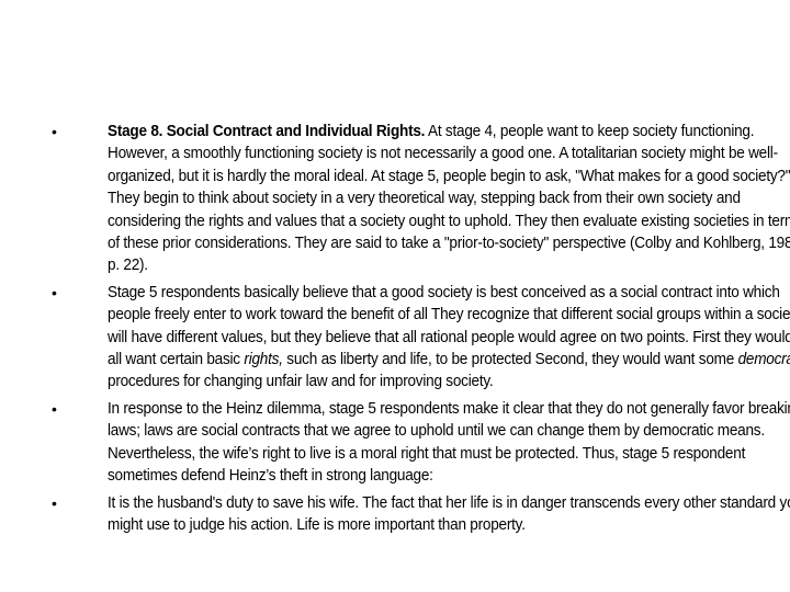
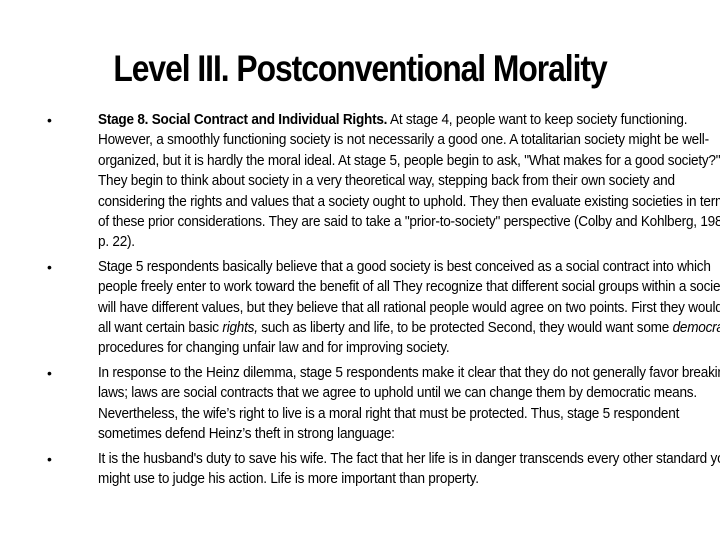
+ Level III. Postconventional Morality
  •
  Stage 8. Social Contract and Individual Rights. At stage 4, people want to keep society functioning. However, a smoothly functioning society is not necessarily a good one. A totalitarian society might be well-organized, but it is hardly the moral ideal. At stage 5, people begin to ask, "What makes for a good society?" They begin to think about society in a very theoretical way, stepping back from their own society and considering the rights and values that a society ought to uphold. They then evaluate existing societies in ter of these prior considerations. They are said to take a "prior-to-society" perspective (Colby and Kohlberg, 198 p. 22).
  •
  Stage 5 respondents basically believe that a good society is best conceived as a social contract into which people freely enter to work toward the benefit of all They recognize that different social groups within a socie will have different values, but they believe that all rational people would agree on two points. First they would all want certain basic rights, such as liberty and life, to be protected Second, they would want some democr procedures for changing unfair law and for improving society.
  •
  In response to the Heinz dilemma, stage 5 respondents make it clear that they do not generally favor breaki laws; laws are social contracts that we agree to uphold until we can change them by democratic means. Nevertheless, the wife’s right to live is a moral right that must be protected. Thus, stage 5 respondent sometimes defend Heinz’s theft in strong language:
  •
  It is the husband's duty to save his wife. The fact that her life is in danger transcends every other standard y might use to judge his action. Life is more important than property.
